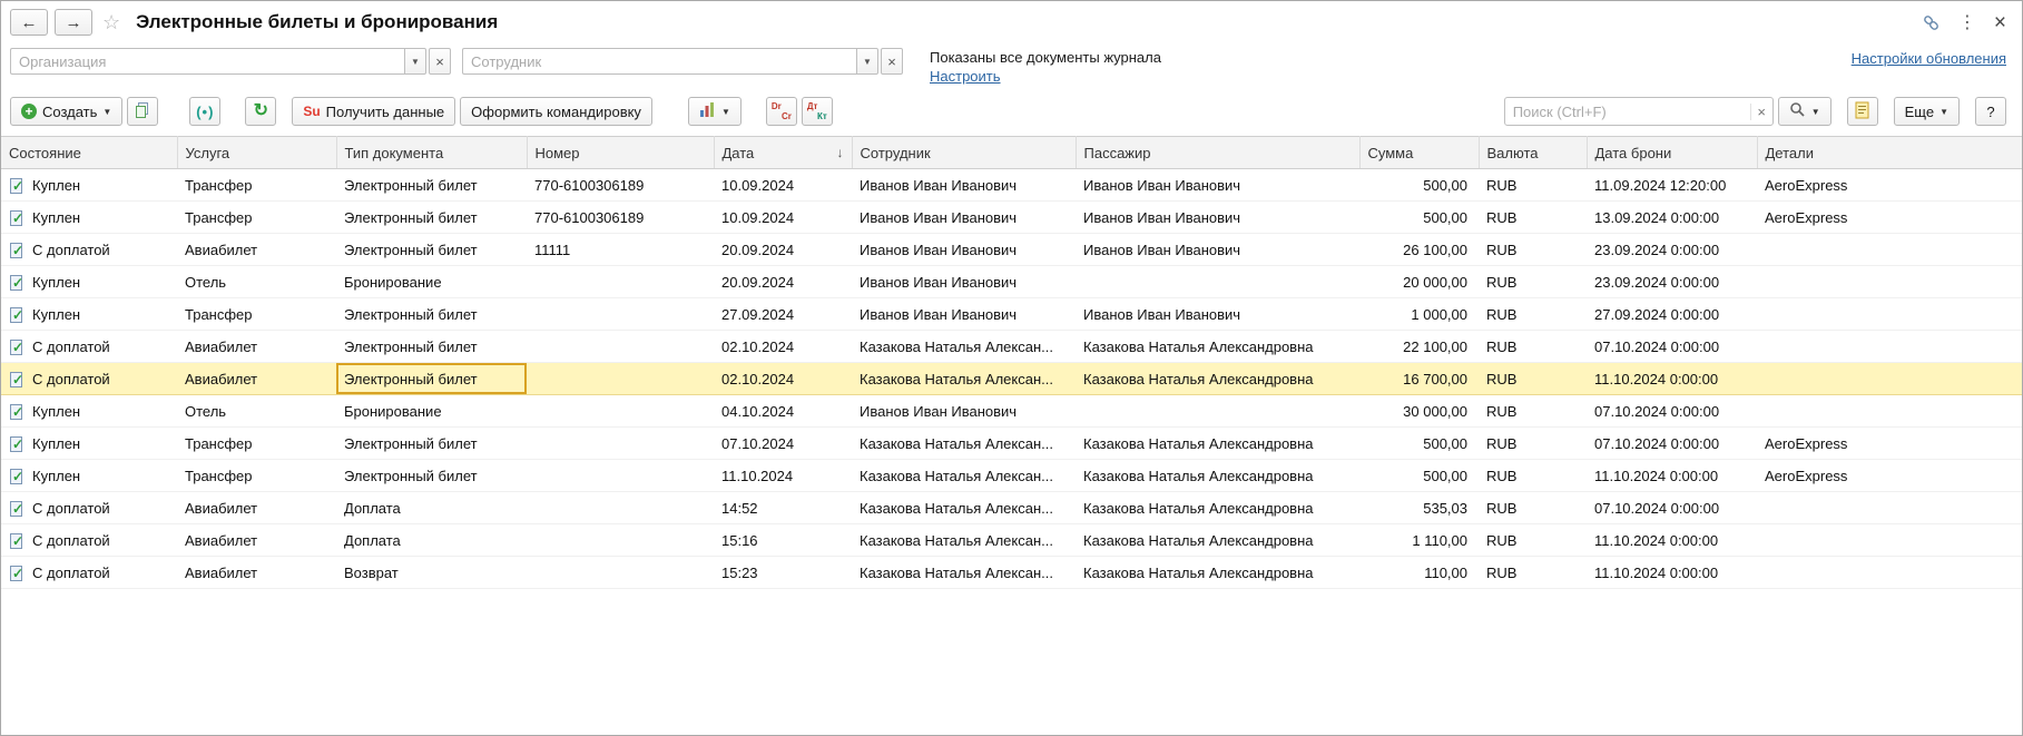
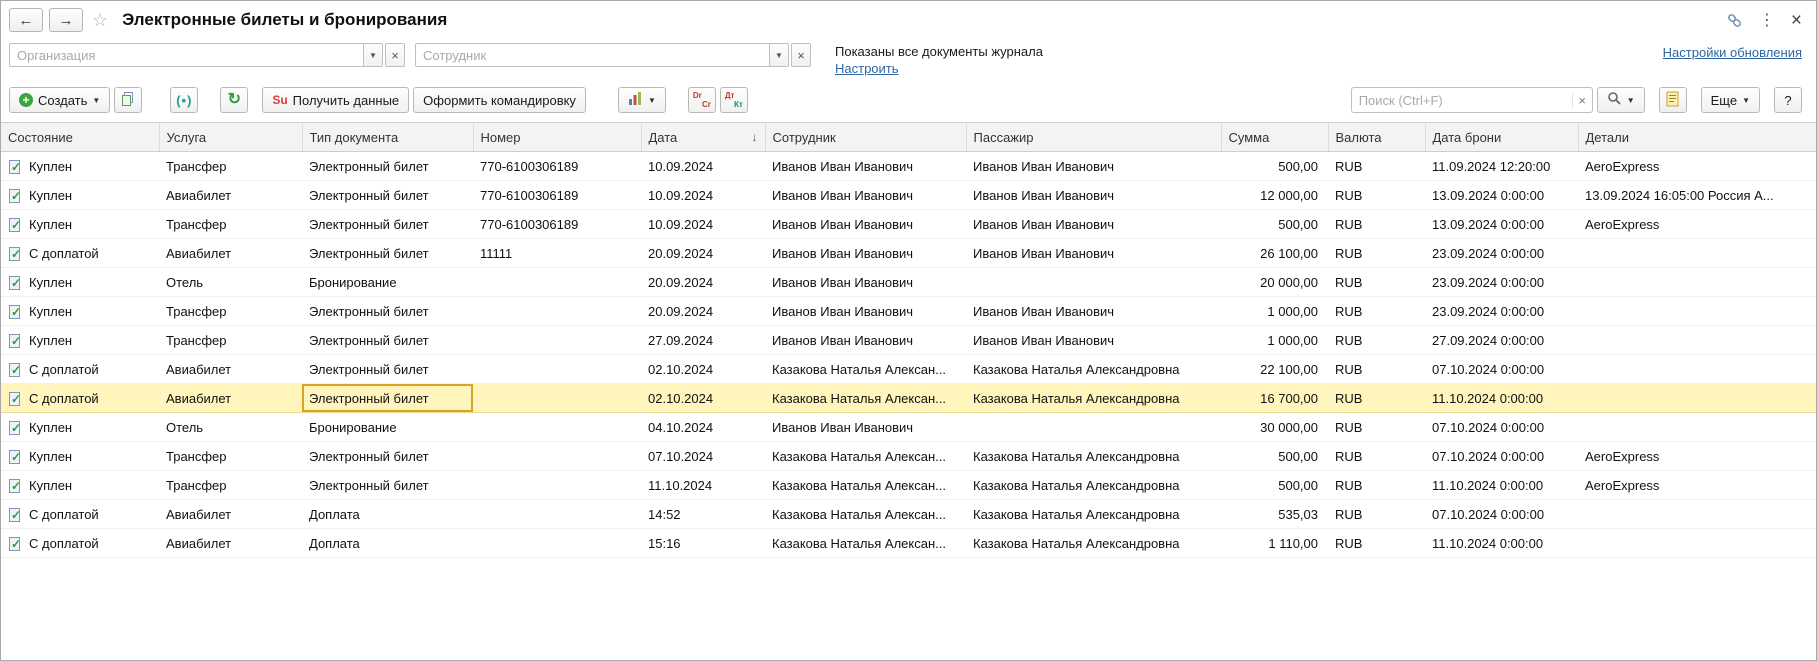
  ←
  →
  ☆
  Электронные билеты и бронирования
  ⋮
  ×
  Организация
  ▼
  ×
  Сотрудник
  ▼
  ×
  Показаны все документы журнала
  Настроить
  Настройки обновления
  +
  Создать
  ▼
  (•)
  ↻
  Su
  Получить данные
  Оформить командировку
  ▼
  Dr
  Cr
  Дт
  Кт
  Поиск (Ctrl+F)
  ×
  ▼
  Еще
  ▼
  ?
  Состояние	Услуга	Тип документа	Номер	Дата ↓	Сотрудник	Пассажир	Сумма	Валюта	Дата брони	Детали
  Куплен	Трансфер	Электронный билет	770-6100306189	10.09.2024	Иванов Иван Иванович	Иванов Иван Иванович	500,00	RUB	11.09.2024 12:20:00	AeroExpress
+ Куплен	Авиабилет	Электронный билет	770-6100306189	10.09.2024	Иванов Иван Иванович	Иванов Иван Иванович	12 000,00	RUB	13.09.2024 0:00:00	13.09.2024 16:05:00 Россия А...
  Куплен	Трансфер	Электронный билет	770-6100306189	10.09.2024	Иванов Иван Иванович	Иванов Иван Иванович	500,00	RUB	13.09.2024 0:00:00	AeroExpress
  С доплатой	Авиабилет	Электронный билет	11111	20.09.2024	Иванов Иван Иванович	Иванов Иван Иванович	26 100,00	RUB	23.09.2024 0:00:00
  Куплен	Отель	Бронирование		20.09.2024	Иванов Иван Иванович		20 000,00	RUB	23.09.2024 0:00:00
+ Куплен	Трансфер	Электронный билет		20.09.2024	Иванов Иван Иванович	Иванов Иван Иванович	1 000,00	RUB	23.09.2024 0:00:00
  Куплен	Трансфер	Электронный билет		27.09.2024	Иванов Иван Иванович	Иванов Иван Иванович	1 000,00	RUB	27.09.2024 0:00:00
  С доплатой	Авиабилет	Электронный билет		02.10.2024	Казакова Наталья Алексан...	Казакова Наталья Александровна	22 100,00	RUB	07.10.2024 0:00:00
  С доплатой	Авиабилет	Электронный билет		02.10.2024	Казакова Наталья Алексан...	Казакова Наталья Александровна	16 700,00	RUB	11.10.2024 0:00:00
  Куплен	Отель	Бронирование		04.10.2024	Иванов Иван Иванович		30 000,00	RUB	07.10.2024 0:00:00
  Куплен	Трансфер	Электронный билет		07.10.2024	Казакова Наталья Алексан...	Казакова Наталья Александровна	500,00	RUB	07.10.2024 0:00:00	AeroExpress
  Куплен	Трансфер	Электронный билет		11.10.2024	Казакова Наталья Алексан...	Казакова Наталья Александровна	500,00	RUB	11.10.2024 0:00:00	AeroExpress
  С доплатой	Авиабилет	Доплата		14:52	Казакова Наталья Алексан...	Казакова Наталья Александровна	535,03	RUB	07.10.2024 0:00:00
  С доплатой	Авиабилет	Доплата		15:16	Казакова Наталья Алексан...	Казакова Наталья Александровна	1 110,00	RUB	11.10.2024 0:00:00
- С доплатой	Авиабилет	Возврат		15:23	Казакова Наталья Алексан...	Казакова Наталья Александровна	110,00	RUB	11.10.2024 0:00:00
